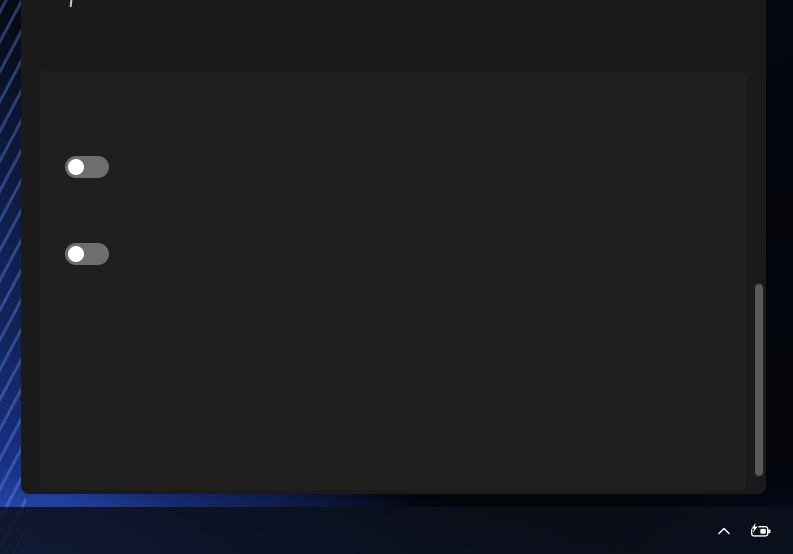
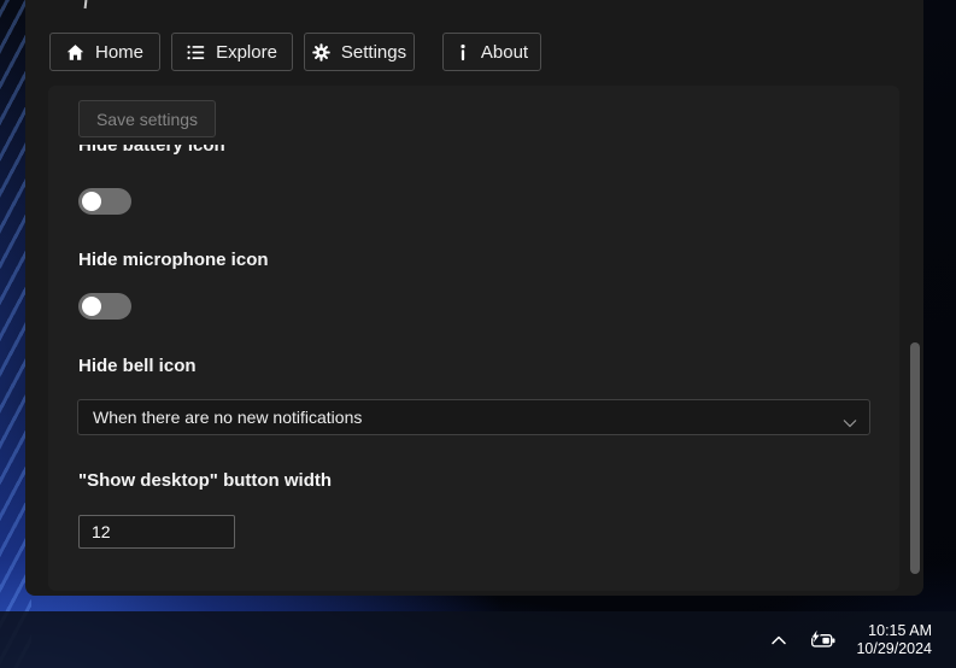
+ Home
+ Explore
+ Settings
+ About
+ Save settings
+ Hide battery icon
+ Hide microphone icon
+ Hide bell icon
+ When there are no new notifications
+ "Show desktop" button width
+ 12
+ 10:15 AM
+ 10/29/2024
